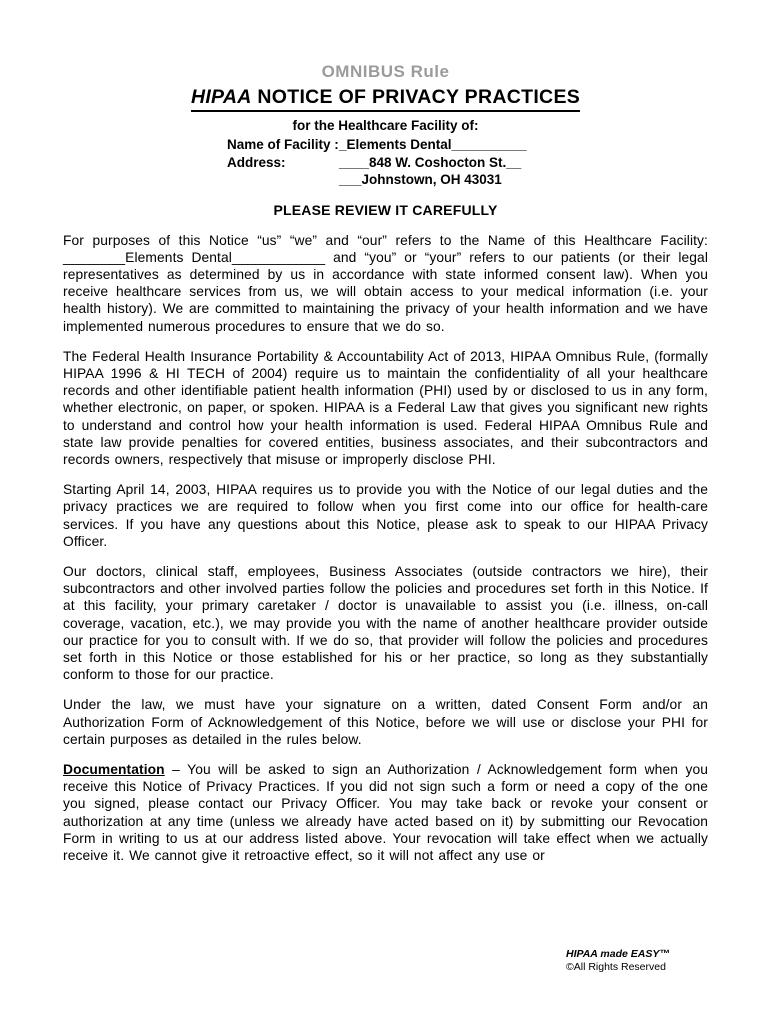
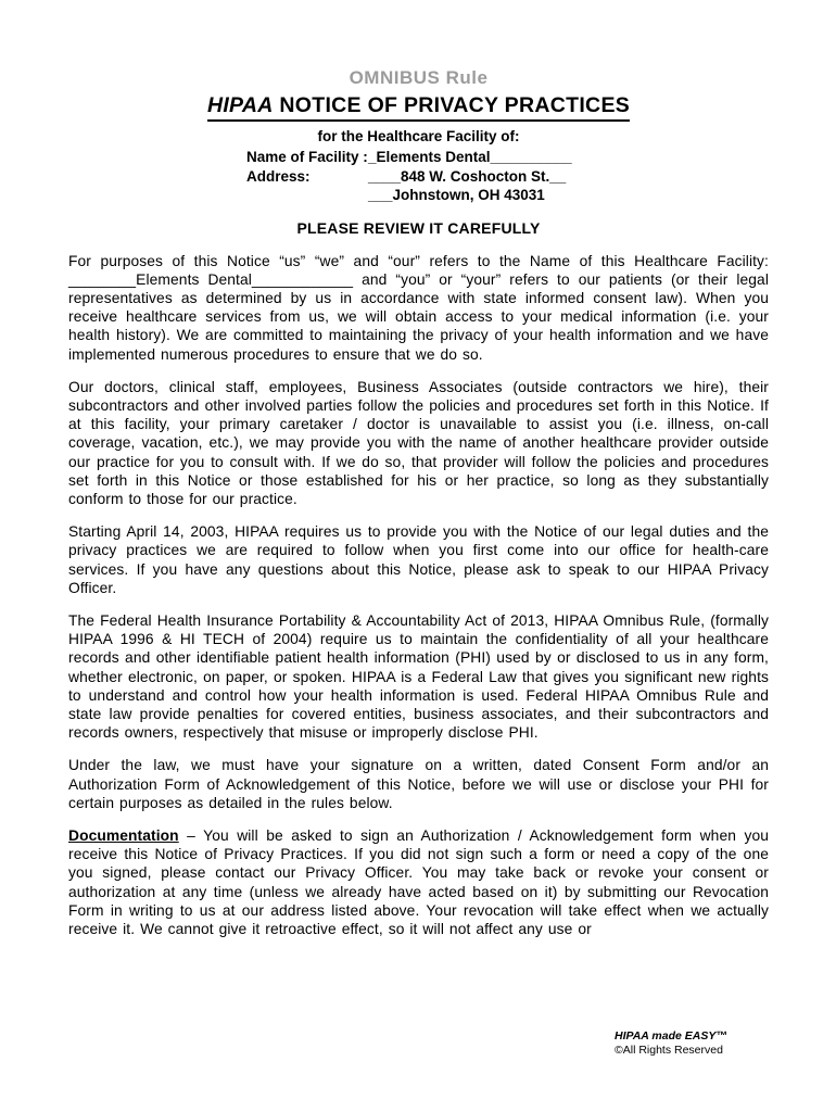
  OMNIBUS Rule
  HIPAA NOTICE OF PRIVACY PRACTICES
  for the Healthcare Facility of:
  Name of Facility :
  _Elements Dental__________
  Address:
  ____848 W. Coshocton St.__
  ___Johnstown, OH 43031
  PLEASE REVIEW IT CAREFULLY
  For purposes of this Notice “us” “we” and “our” refers to the Name of this Healthcare Facility: ________Elements Dental____________ and “you” or “your” refers to our patients (or their legal representatives as determined by us in accordance with state informed consent law). When you receive healthcare services from us, we will obtain access to your medical information (i.e. your health history). We are committed to maintaining the privacy of your health information and we have implemented numerous procedures to ensure that we do so.
- The Federal Health Insurance Portability & Accountability Act of 2013, HIPAA Omnibus Rule, (formally HIPAA 1996 & HI TECH of 2004) require us to maintain the confidentiality of all your healthcare records and other identifiable patient health information (PHI) used by or disclosed to us in any form, whether electronic, on paper, or spoken. HIPAA is a Federal Law that gives you significant new rights to understand and control how your health information is used. Federal HIPAA Omnibus Rule and state law provide penalties for covered entities, business associates, and their subcontractors and records owners, respectively that misuse or improperly disclose PHI.
+ Our doctors, clinical staff, employees, Business Associates (outside contractors we hire), their subcontractors and other involved parties follow the policies and procedures set forth in this Notice. If at this facility, your primary caretaker / doctor is unavailable to assist you (i.e. illness, on-call coverage, vacation, etc.), we may provide you with the name of another healthcare provider outside our practice for you to consult with. If we do so, that provider will follow the policies and procedures set forth in this Notice or those established for his or her practice, so long as they substantially conform to those for our practice.
  Starting April 14, 2003, HIPAA requires us to provide you with the Notice of our legal duties and the privacy practices we are required to follow when you first come into our office for health-care services. If you have any questions about this Notice, please ask to speak to our HIPAA Privacy Officer.
- Our doctors, clinical staff, employees, Business Associates (outside contractors we hire), their subcontractors and other involved parties follow the policies and procedures set forth in this Notice. If at this facility, your primary caretaker / doctor is unavailable to assist you (i.e. illness, on-call coverage, vacation, etc.), we may provide you with the name of another healthcare provider outside our practice for you to consult with. If we do so, that provider will follow the policies and procedures set forth in this Notice or those established for his or her practice, so long as they substantially conform to those for our practice.
+ The Federal Health Insurance Portability & Accountability Act of 2013, HIPAA Omnibus Rule, (formally HIPAA 1996 & HI TECH of 2004) require us to maintain the confidentiality of all your healthcare records and other identifiable patient health information (PHI) used by or disclosed to us in any form, whether electronic, on paper, or spoken. HIPAA is a Federal Law that gives you significant new rights to understand and control how your health information is used. Federal HIPAA Omnibus Rule and state law provide penalties for covered entities, business associates, and their subcontractors and records owners, respectively that misuse or improperly disclose PHI.
  Under the law, we must have your signature on a written, dated Consent Form and/or an Authorization Form of Acknowledgement of this Notice, before we will use or disclose your PHI for certain purposes as detailed in the rules below.
  Documentation – You will be asked to sign an Authorization / Acknowledgement form when you receive this Notice of Privacy Practices. If you did not sign such a form or need a copy of the one you signed, please contact our Privacy Officer. You may take back or revoke your consent or authorization at any time (unless we already have acted based on it) by submitting our Revocation Form in writing to us at our address listed above. Your revocation will take effect when we actually receive it. We cannot give it retroactive effect, so it will not affect any use or
  HIPAA made EASY™
  ©All Rights Reserved
